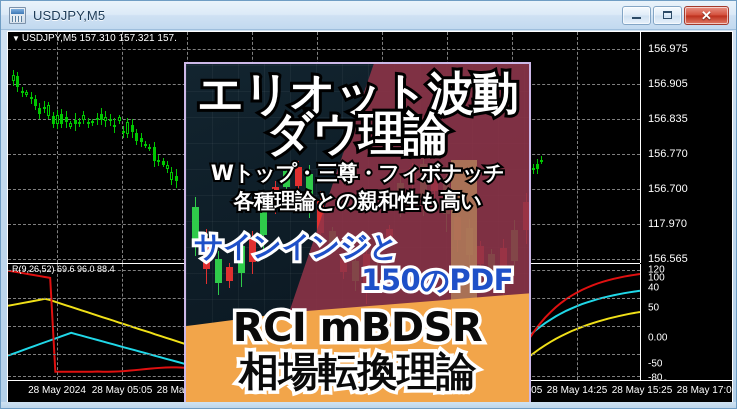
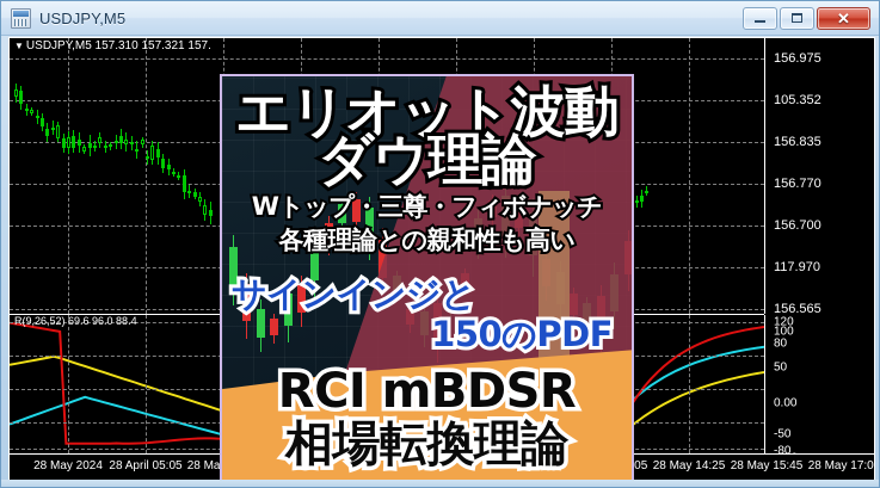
  USDJPY,M5
  ✕
  ▼ USDJPY,M5 157.310 157.321 157.
  R(9,26,52) 69.6 96.0 88.4
  156.975
- 156.905
+ 105.352
  156.835
  156.770
  156.700
  117.970
  156.565
  120
  100
- 40
+ 80
  50
  0.00
  -50
  -80
  28 May 2024
- 28 May 05:05
+ 28 April 05:05
  28 May 14:25
- 28 May 15:25
+ 28 May 15:45
  28 May 17:0
  エリオット波動
  ダウ理論
  Wトップ・三尊・フィボナッチ
  各種理論との親和性も高い
  サインインジと
  150のPDF
  RCI mBDSR
  相場転換理論
